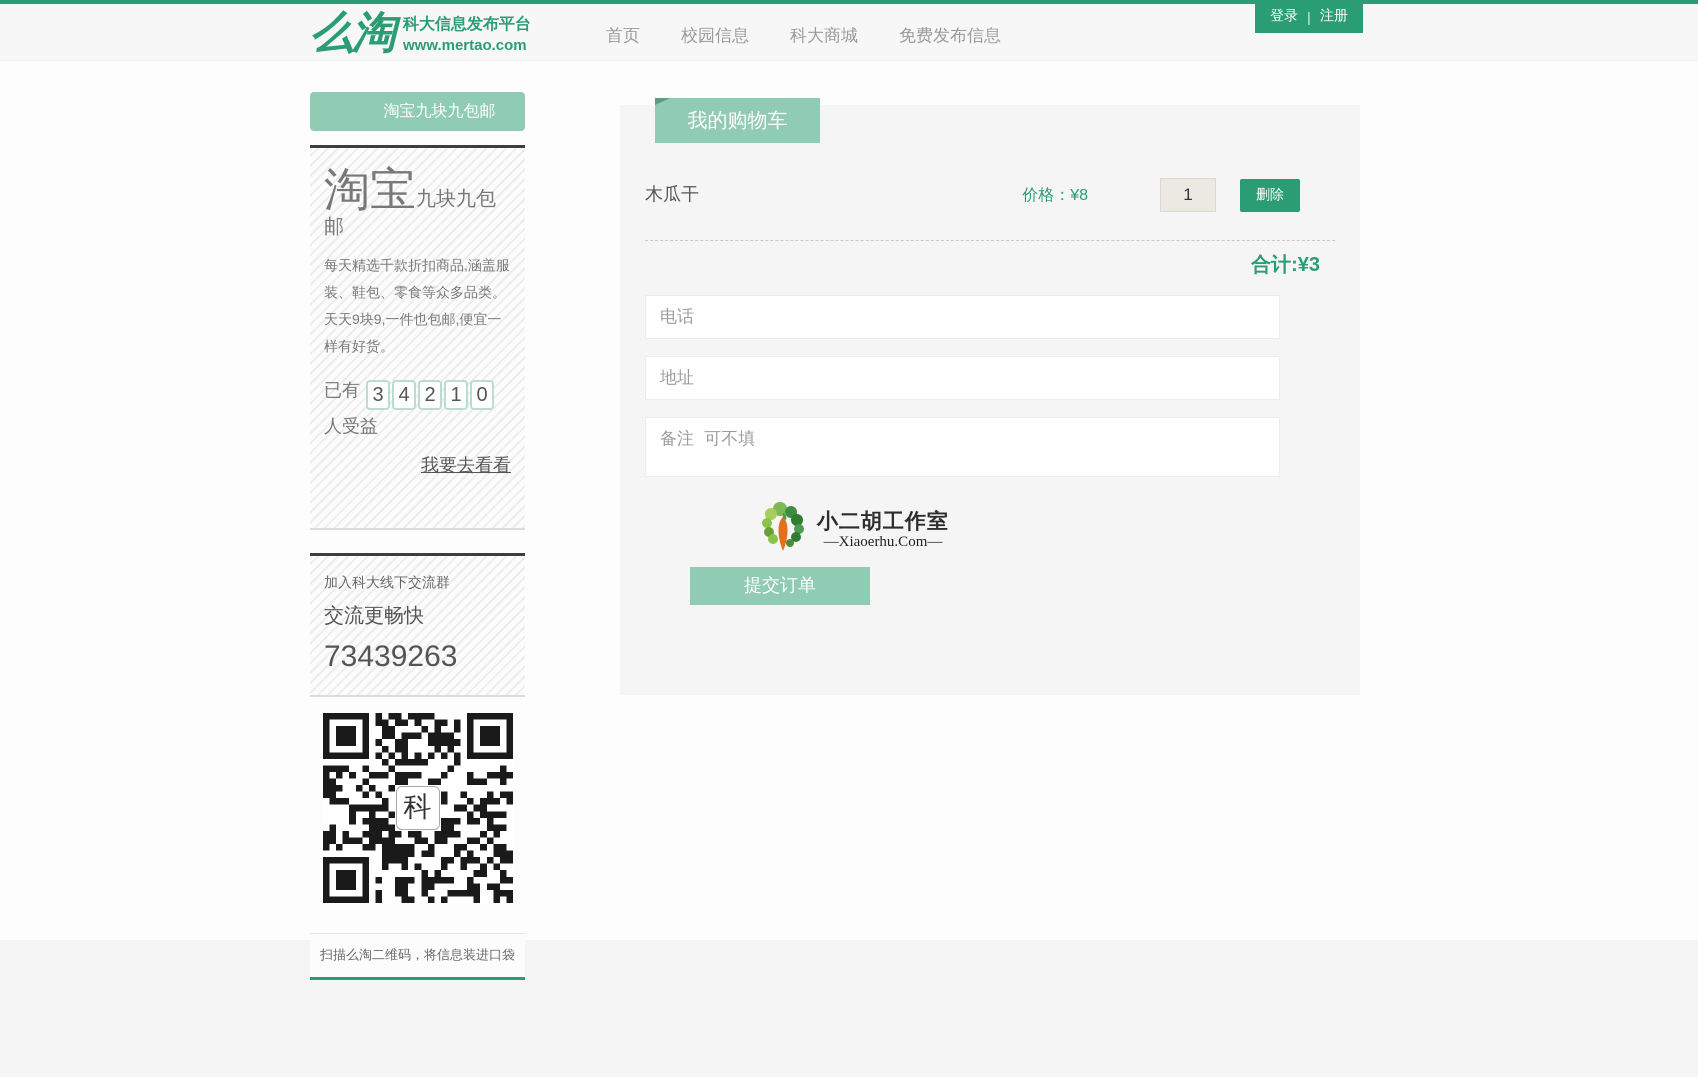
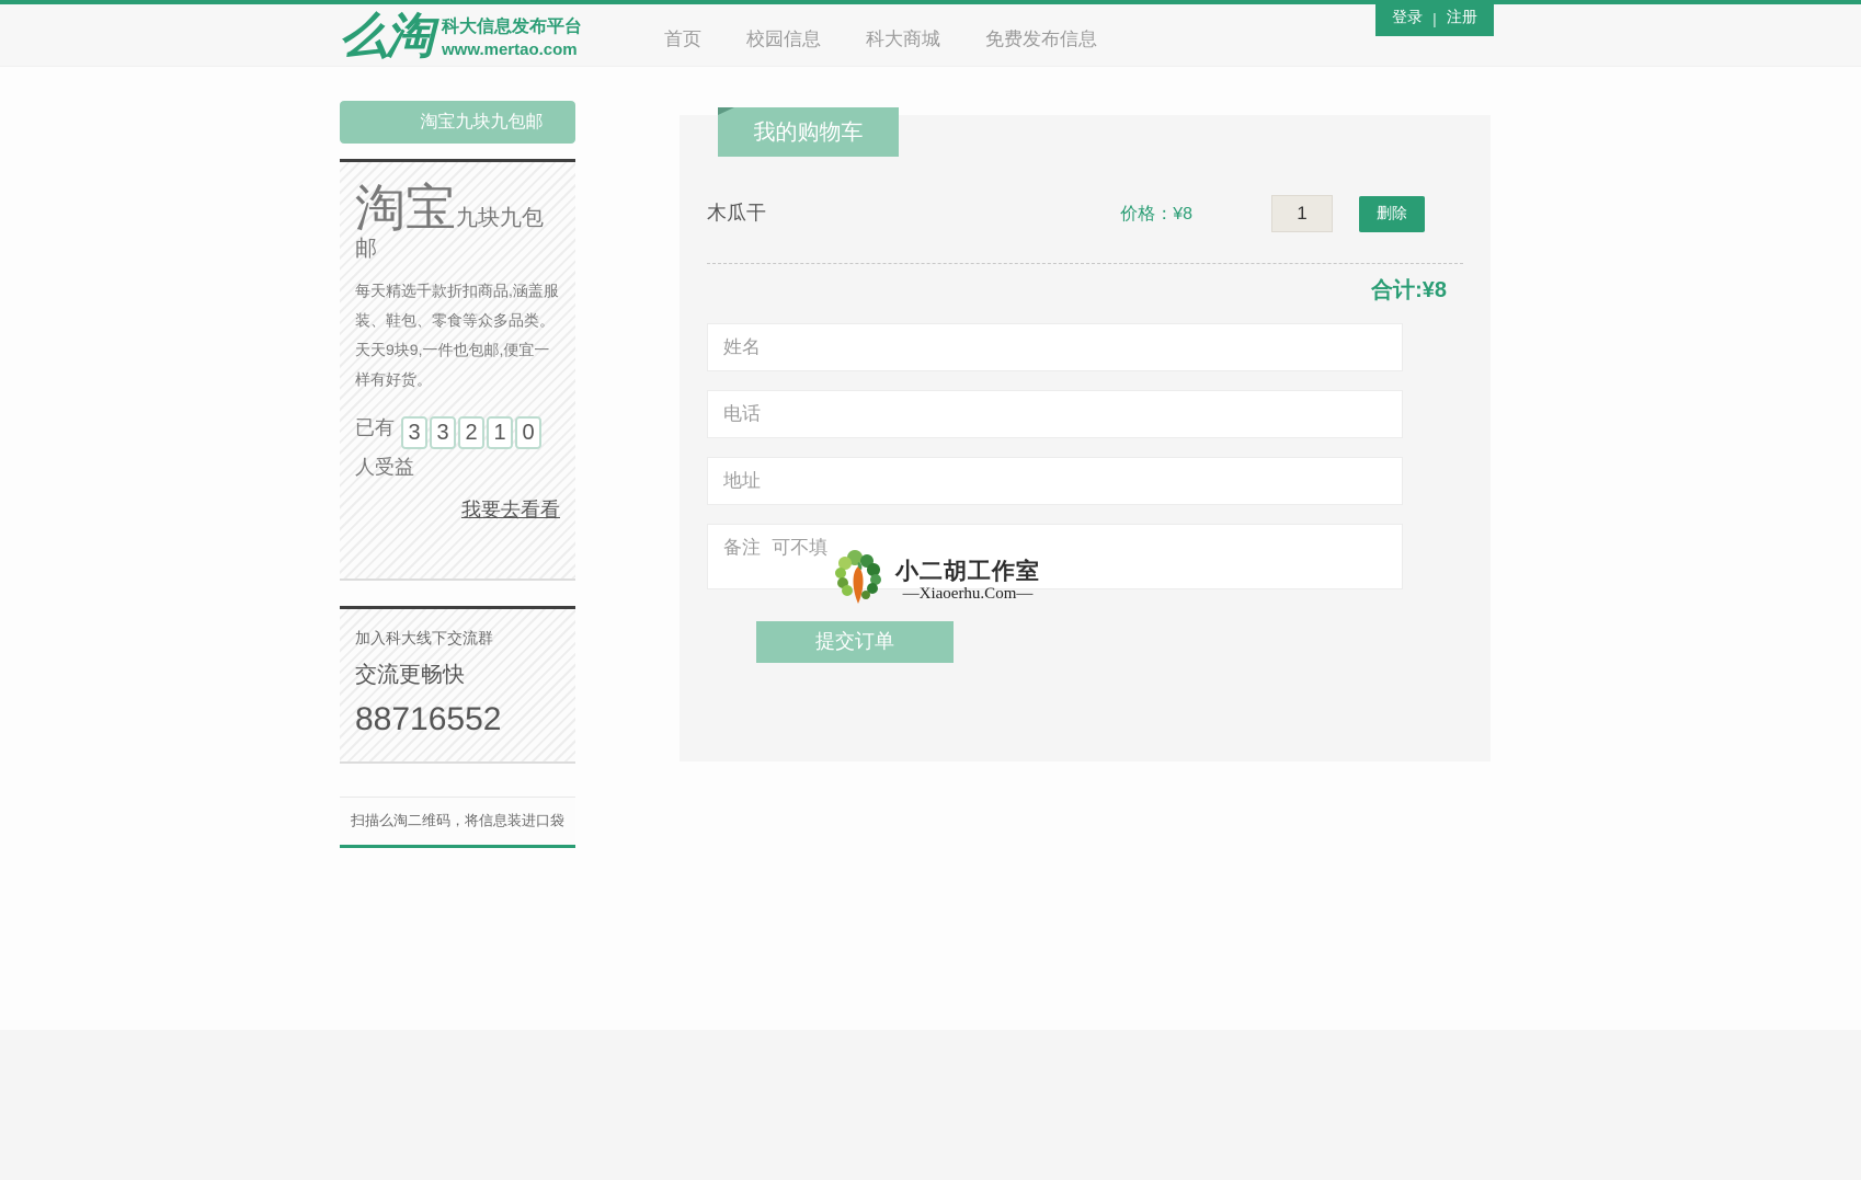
  么淘
  科大信息发布平台
  www.mertao.com
  首页
  校园信息
  科大商城
  免费发布信息
  登录
  |
  注册
  淘宝九块九包邮
  淘宝九块九包邮
  每天精选千款折扣商品,涵盖服装、鞋包、零食等众多品类。天天9块9,一件也包邮,便宜一样有好货。
- 已有 3 4 2 1 0 人受益
+ 已有 3 3 2 1 0 人受益
  我要去看看
  加入科大线下交流群
  交流更畅快
- 73439263
+ 88716552
- 科
  扫描么淘二维码，将信息装进口袋
  我的购物车
  木瓜干
  价格：¥8
  1
  删除
- 合计:¥3
+ 合计:¥8
+ 姓名
  电话
  地址
  备注 可不填
  提交订单
  小二胡工作室
  —Xiaoerhu.Com—
